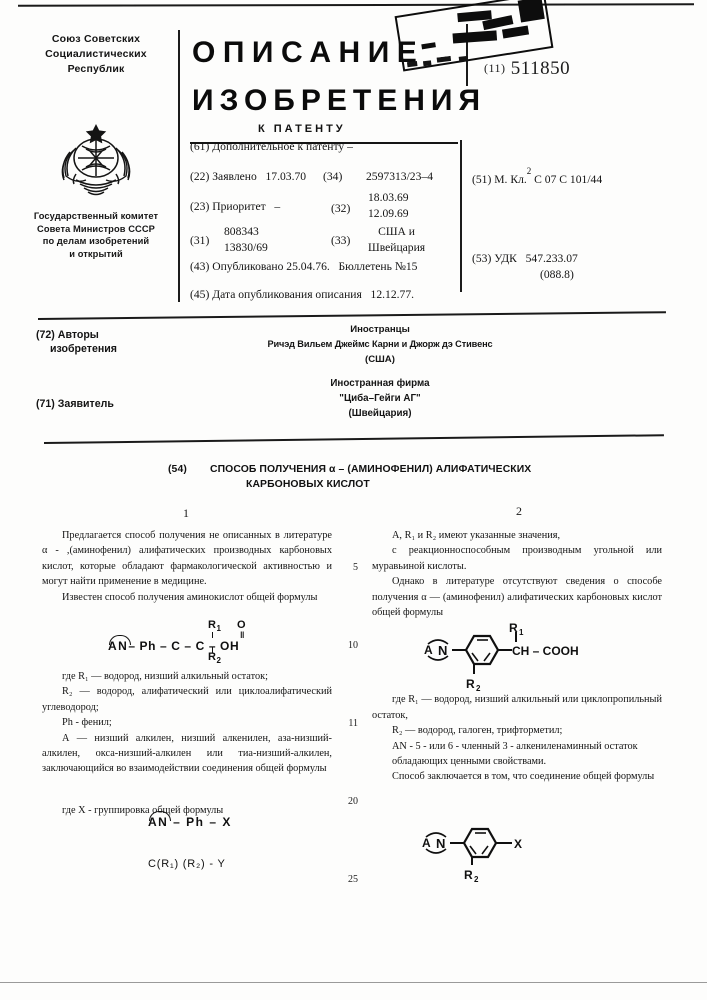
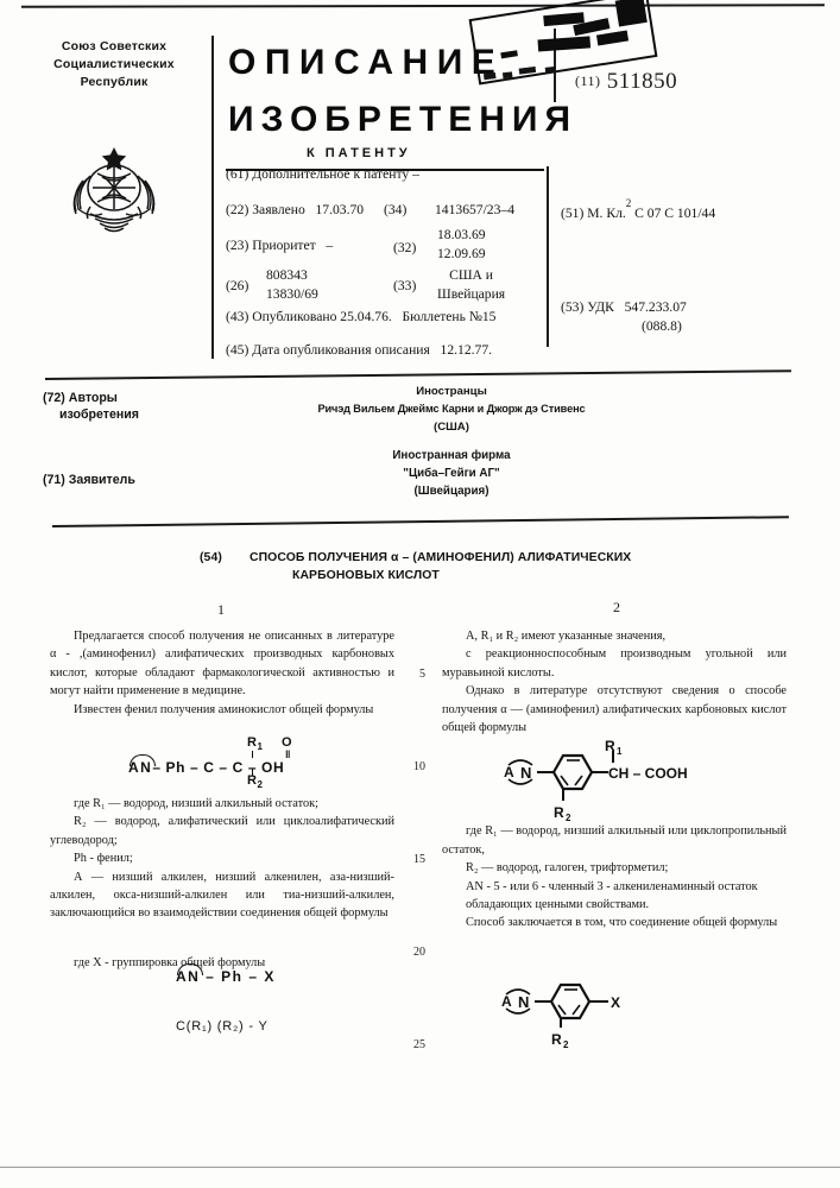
  Союз Советских
  Социалистических
  Республик
- Государственный комитет
- Совета Министров СССР
- по делам изобретений
- и открытий
  ОПИСАНИЕ
  ИЗОБРЕТЕНИЯ
  К ПАТЕНТУ
  (11) 511850
  (61) Дополнительное к патенту –
  (22) Заявлено 17.03.70
  (34)
- 2597313/23–4
+ 1413657/23–4
  (23) Приоритет –
  (32)
  18.03.69
  12.09.69
- (31)
+ (26)
  808343
  13830/69
  (33)
  США и
  Швейцария
  (43) Опубликовано 25.04.76. Бюллетень №15
  (45) Дата опубликования описания 12.12.77.
  (51) М. Кл.2 С 07 С 101/44
  (53) УДК 547.233.07
  (088.8)
  (72) Авторы
  изобретения
  Иностранцы
  Ричэд Вильем Джеймс Карни и Джорж дэ Стивенс
  (США)
  (71) Заявитель
  Иностранная фирма
  "Циба–Гейги АГ"
  (Швейцария)
  (54)
  СПОСОБ ПОЛУЧЕНИЯ α – (АМИНОФЕНИЛ) АЛИФАТИЧЕСКИХ
  КАРБОНОВЫХ КИСЛОТ
  1
  2
  5
  10
- 11
+ 15
  20
  25
  Предлагается способ получения не описанных в литературе α - ,(аминофенил) алифатических произ­водных карбоновых кислот, которые обладают фармакологической активностью и могут найти применение в медицине.
- Известен способ получения аминокислот общей формулы
+ Известен фенил получения аминокислот общей формулы
  где R₁ — водород, низший алкильный остаток;
  R₂ — водород, алифатический или циклоалифа­тический углеводород;
  Ph - фенил;
  А — низший алкилен, низший алкенилен, аза-­низший-алкилен, окса-низший-алкилен или тиа-­низший-алкилен, заключающийся во взаимодейст­вии соединения общей формулы
  где X - группировка общей формулы
  AN – Ph – C – C – OH
  R1
  O
  ‖
  R2
  AN – Ph – X
  C(R₁) (R₂) - Y
  А, R₁ и R₂ имеют указанные значения,
  с реакционноспособным производным угольной или муравьиной кислоты.
  Однако в литературе отсутствуют сведения о способе получения α — (аминофенил) алифатичес­ких карбоновых кислот общей формулы
  где R₁ — водород, низший алкильный или циклопропильный остаток,
  R₂ — водород, галоген, трифторметил;
  AN - 5 - или 6 - членный 3 - алкениленаминный остаток
  обладающих ценными свойствами.
  Способ заключается в том, что соединение об­щей формулы
  A
  N
  R
  2
  CH – COOH
  R
  1
  A
  N
  R
  2
  X
